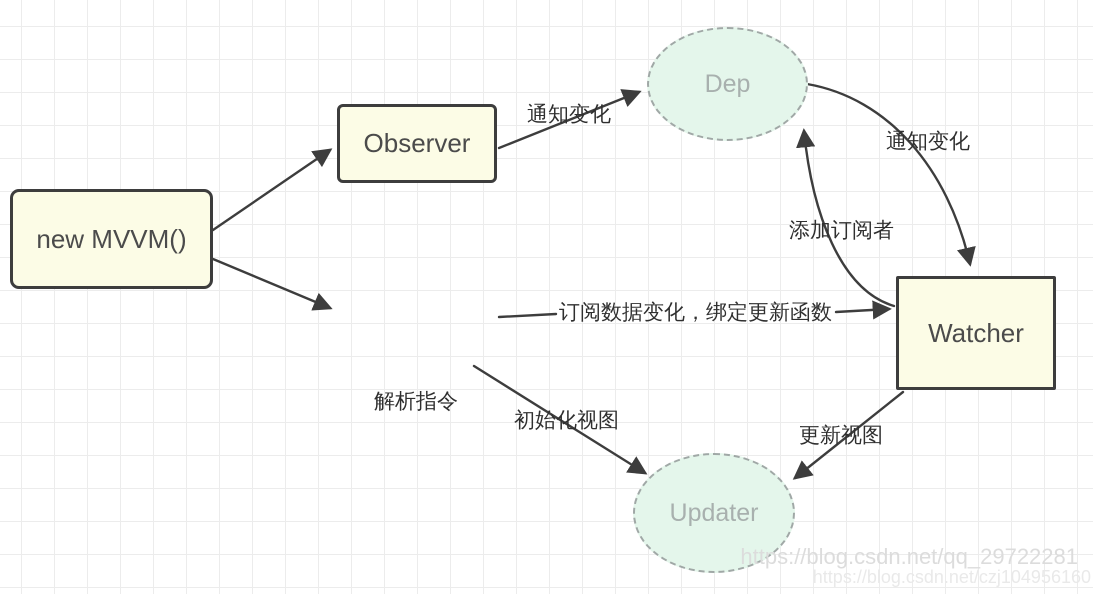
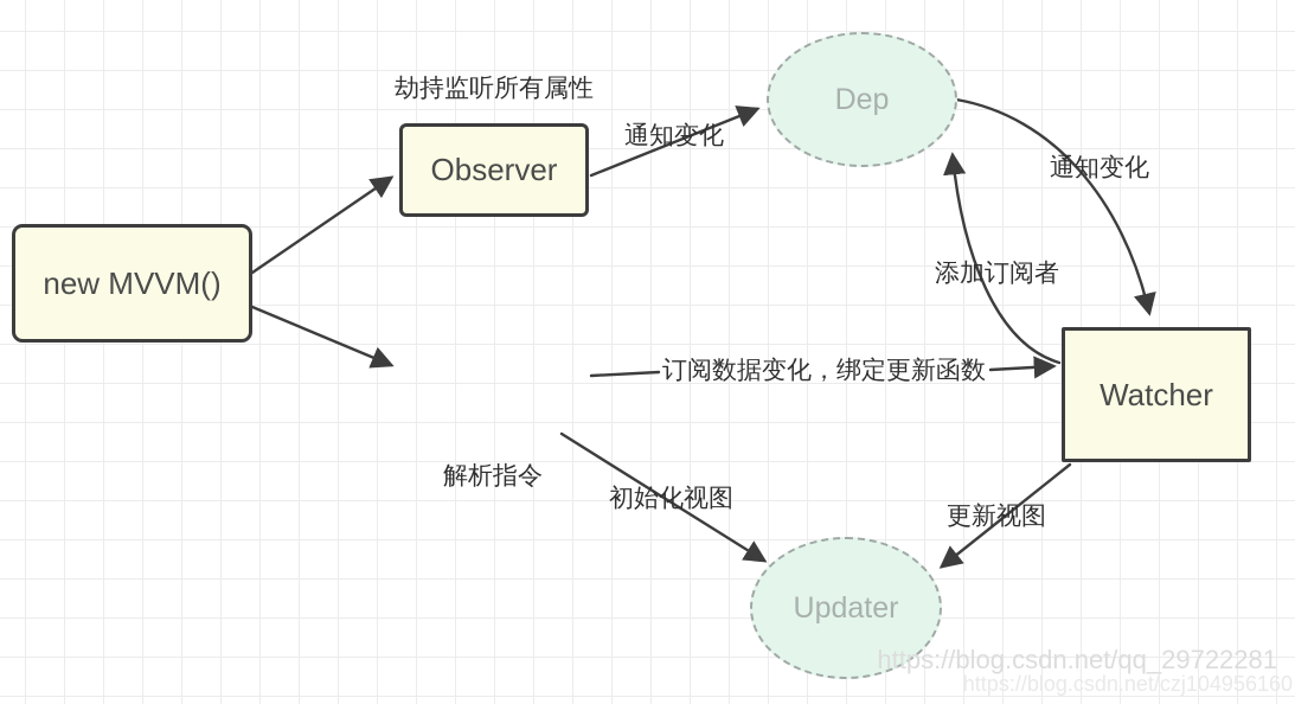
  new MVVM()
  Observer
  Watcher
  Dep
  Updater
+ 劫持监听所有属性
  通知变化
  通知变化
  添加订阅者
  订阅数据变化，绑定更新函数
  解析指令
  初始化视图
  更新视图
  https://blog.csdn.net/qq_29722281
  https://blog.csdn.net/czj104956160
